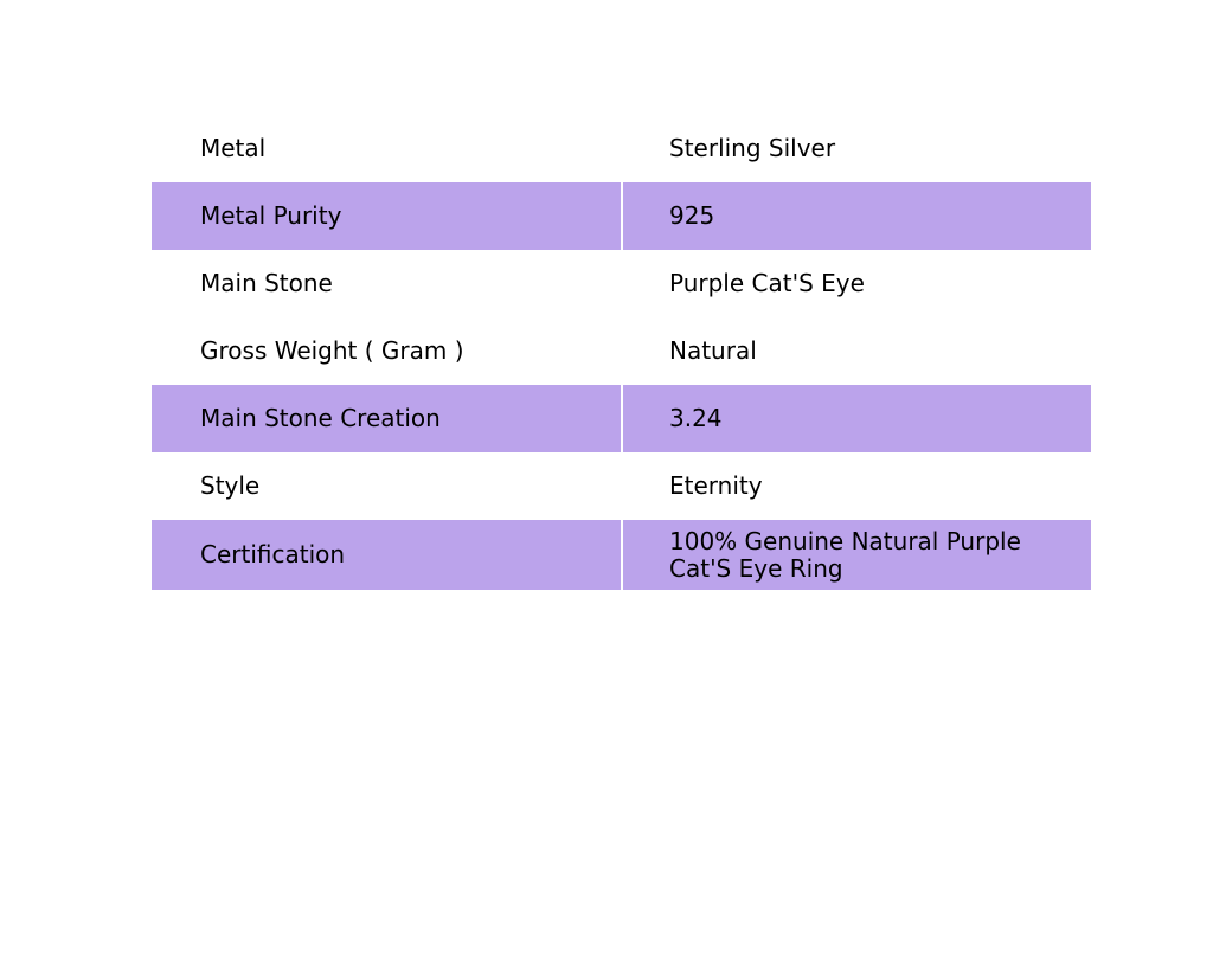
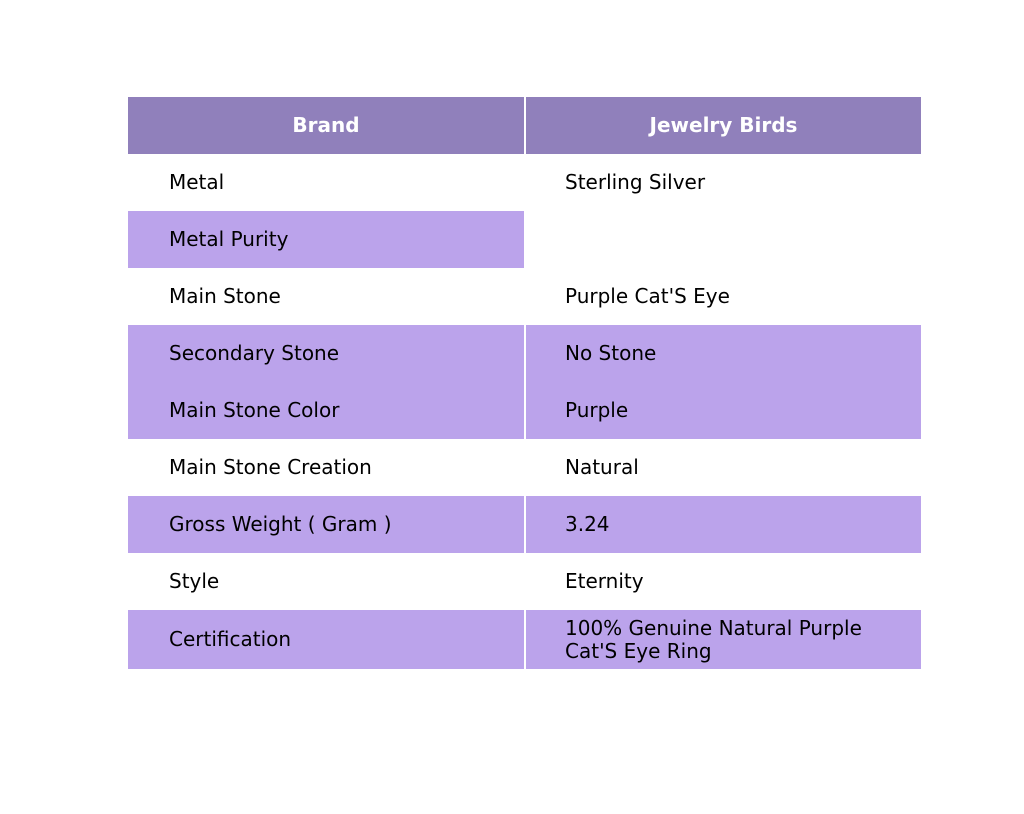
+ Brand
+ Jewelry Birds
  Metal
  Sterling Silver
  Metal Purity
- 925
  Main Stone
  Purple Cat'S Eye
+ Secondary Stone
+ No Stone
+ Main Stone Color
+ Purple
- Gross Weight ( Gram )
+ Main Stone Creation
  Natural
- Main Stone Creation
+ Gross Weight ( Gram )
  3.24
  Style
  Eternity
  Certification
  100% Genuine Natural Purple Cat'S Eye Ring
